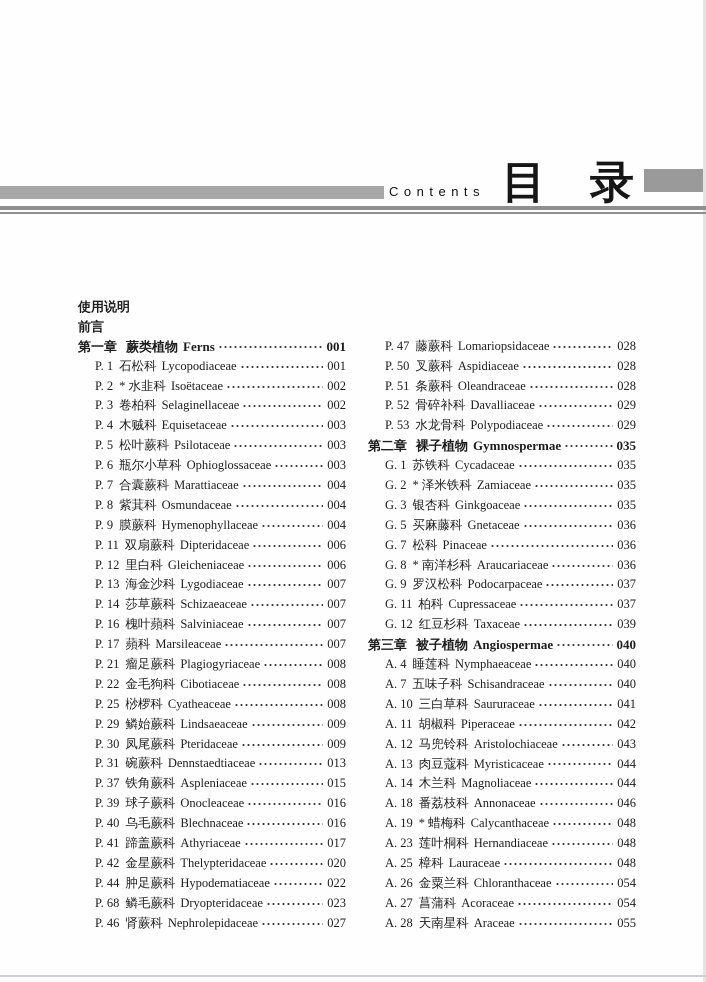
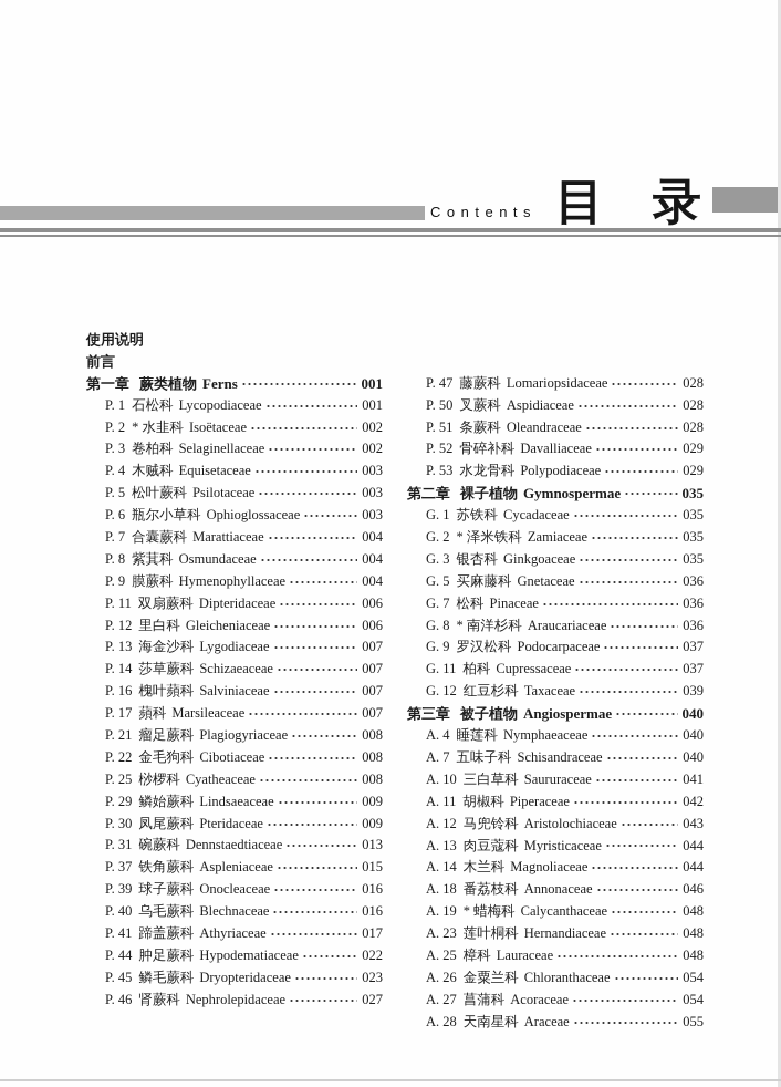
  Contents
  目 录
  使用说明
  前言
  第一章
  蕨类植物
  Ferns
  001
  P. 1
  石松科
  Lycopodiaceae
  001
  P. 2
  * 水韭科
  Isoëtaceae
  002
  P. 3
  卷柏科
  Selaginellaceae
  002
  P. 4
  木贼科
  Equisetaceae
  003
  P. 5
  松叶蕨科
  Psilotaceae
  003
  P. 6
  瓶尔小草科
  Ophioglossaceae
  003
  P. 7
  合囊蕨科
  Marattiaceae
  004
  P. 8
  紫萁科
  Osmundaceae
  004
  P. 9
  膜蕨科
  Hymenophyllaceae
  004
  P. 11
  双扇蕨科
  Dipteridaceae
  006
  P. 12
  里白科
  Gleicheniaceae
  006
  P. 13
  海金沙科
  Lygodiaceae
  007
  P. 14
  莎草蕨科
  Schizaeaceae
  007
  P. 16
  槐叶蘋科
  Salviniaceae
  007
  P. 17
  蘋科
  Marsileaceae
  007
  P. 21
  瘤足蕨科
  Plagiogyriaceae
  008
  P. 22
  金毛狗科
  Cibotiaceae
  008
  P. 25
  桫椤科
  Cyatheaceae
  008
  P. 29
  鳞始蕨科
  Lindsaeaceae
  009
  P. 30
  凤尾蕨科
  Pteridaceae
  009
  P. 31
  碗蕨科
  Dennstaedtiaceae
  013
  P. 37
  铁角蕨科
  Aspleniaceae
  015
  P. 39
  球子蕨科
  Onocleaceae
  016
  P. 40
  乌毛蕨科
  Blechnaceae
  016
  P. 41
  蹄盖蕨科
  Athyriaceae
  017
- P. 42
- 金星蕨科
- Thelypteridaceae
- 020
  P. 44
  肿足蕨科
  Hypodematiaceae
  022
- P. 68
+ P. 45
  鳞毛蕨科
  Dryopteridaceae
  023
  P. 46
  肾蕨科
  Nephrolepidaceae
  027
  P. 47
  藤蕨科
  Lomariopsidaceae
  028
  P. 50
  叉蕨科
  Aspidiaceae
  028
  P. 51
  条蕨科
  Oleandraceae
  028
  P. 52
  骨碎补科
  Davalliaceae
  029
  P. 53
  水龙骨科
  Polypodiaceae
  029
  第二章
  裸子植物
  Gymnospermae
  035
  G. 1
  苏铁科
  Cycadaceae
  035
  G. 2
  * 泽米铁科
  Zamiaceae
  035
  G. 3
  银杏科
  Ginkgoaceae
  035
  G. 5
  买麻藤科
  Gnetaceae
  036
  G. 7
  松科
  Pinaceae
  036
  G. 8
  * 南洋杉科
  Araucariaceae
  036
  G. 9
  罗汉松科
  Podocarpaceae
  037
  G. 11
  柏科
  Cupressaceae
  037
  G. 12
  红豆杉科
  Taxaceae
  039
  第三章
  被子植物
  Angiospermae
  040
  A. 4
  睡莲科
  Nymphaeaceae
  040
  A. 7
  五味子科
  Schisandraceae
  040
  A. 10
  三白草科
  Saururaceae
  041
  A. 11
  胡椒科
  Piperaceae
  042
  A. 12
  马兜铃科
  Aristolochiaceae
  043
  A. 13
  肉豆蔻科
  Myristicaceae
  044
  A. 14
  木兰科
  Magnoliaceae
  044
  A. 18
  番荔枝科
  Annonaceae
  046
  A. 19
  * 蜡梅科
  Calycanthaceae
  048
  A. 23
  莲叶桐科
  Hernandiaceae
  048
  A. 25
  樟科
  Lauraceae
  048
  A. 26
  金粟兰科
  Chloranthaceae
  054
  A. 27
  菖蒲科
  Acoraceae
  054
  A. 28
  天南星科
  Araceae
  055
